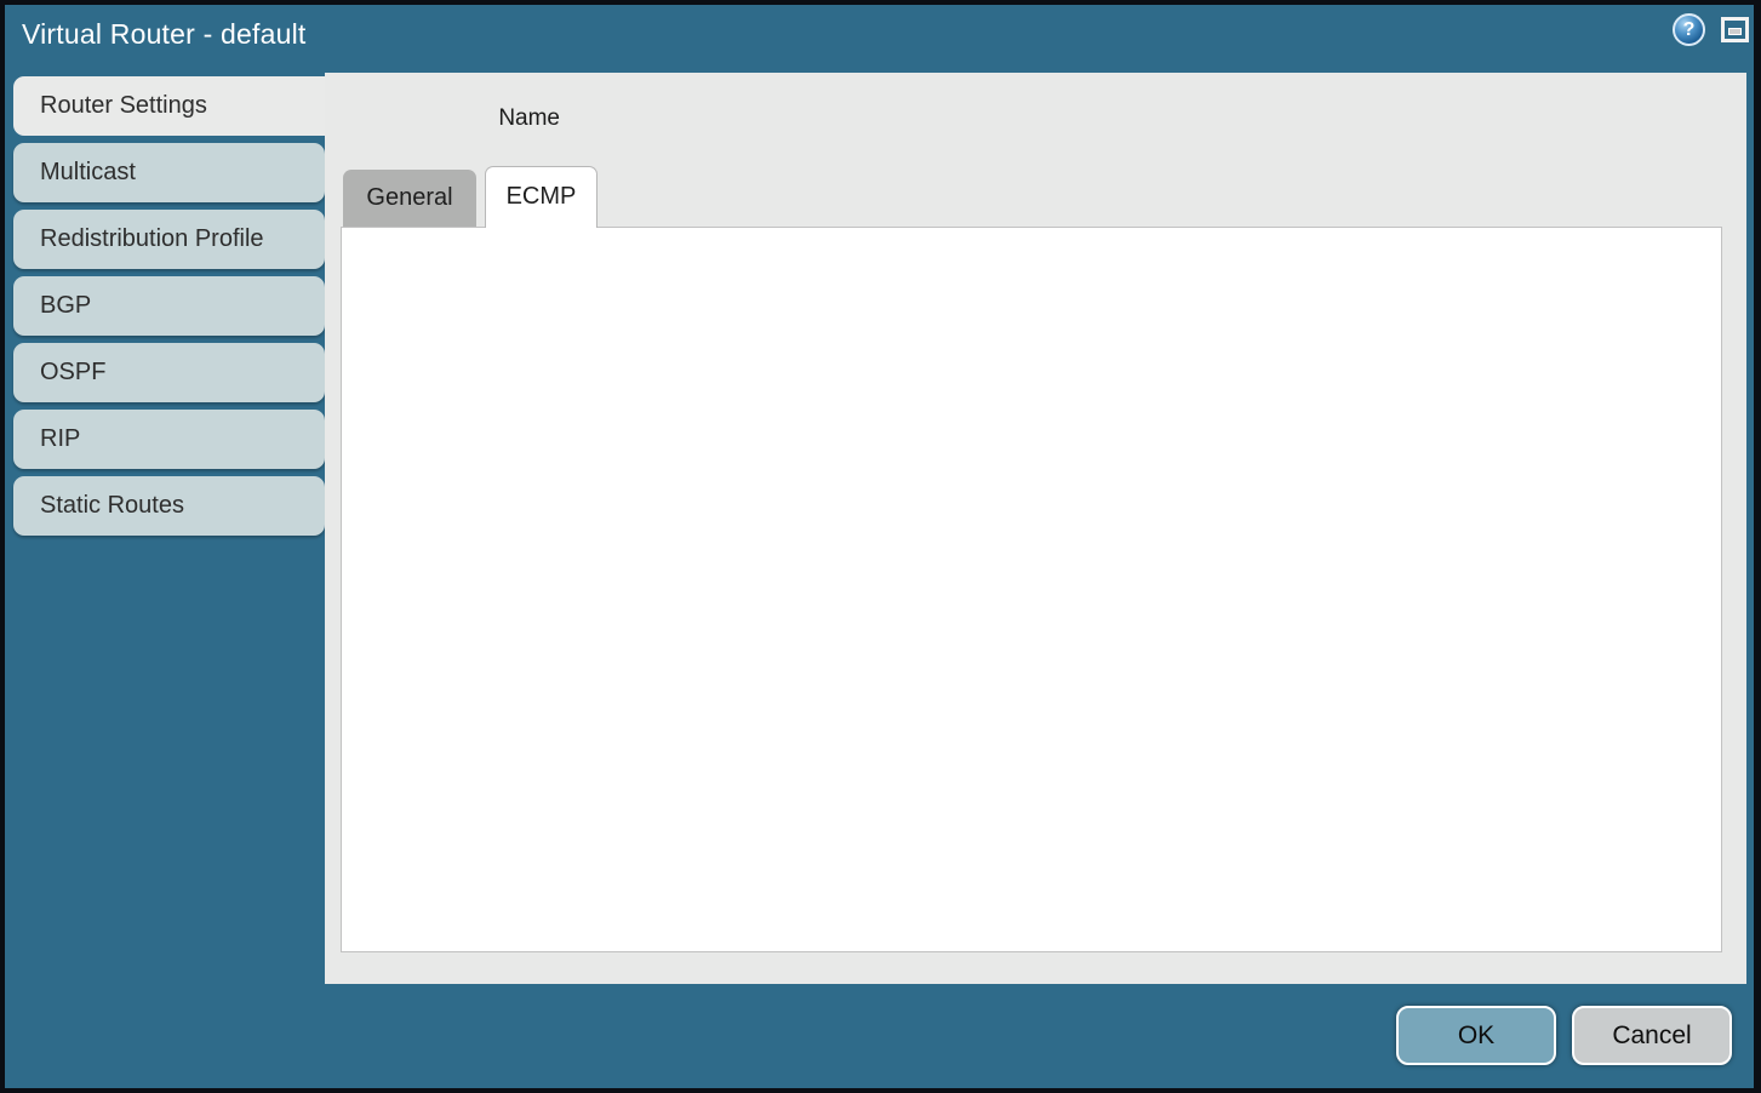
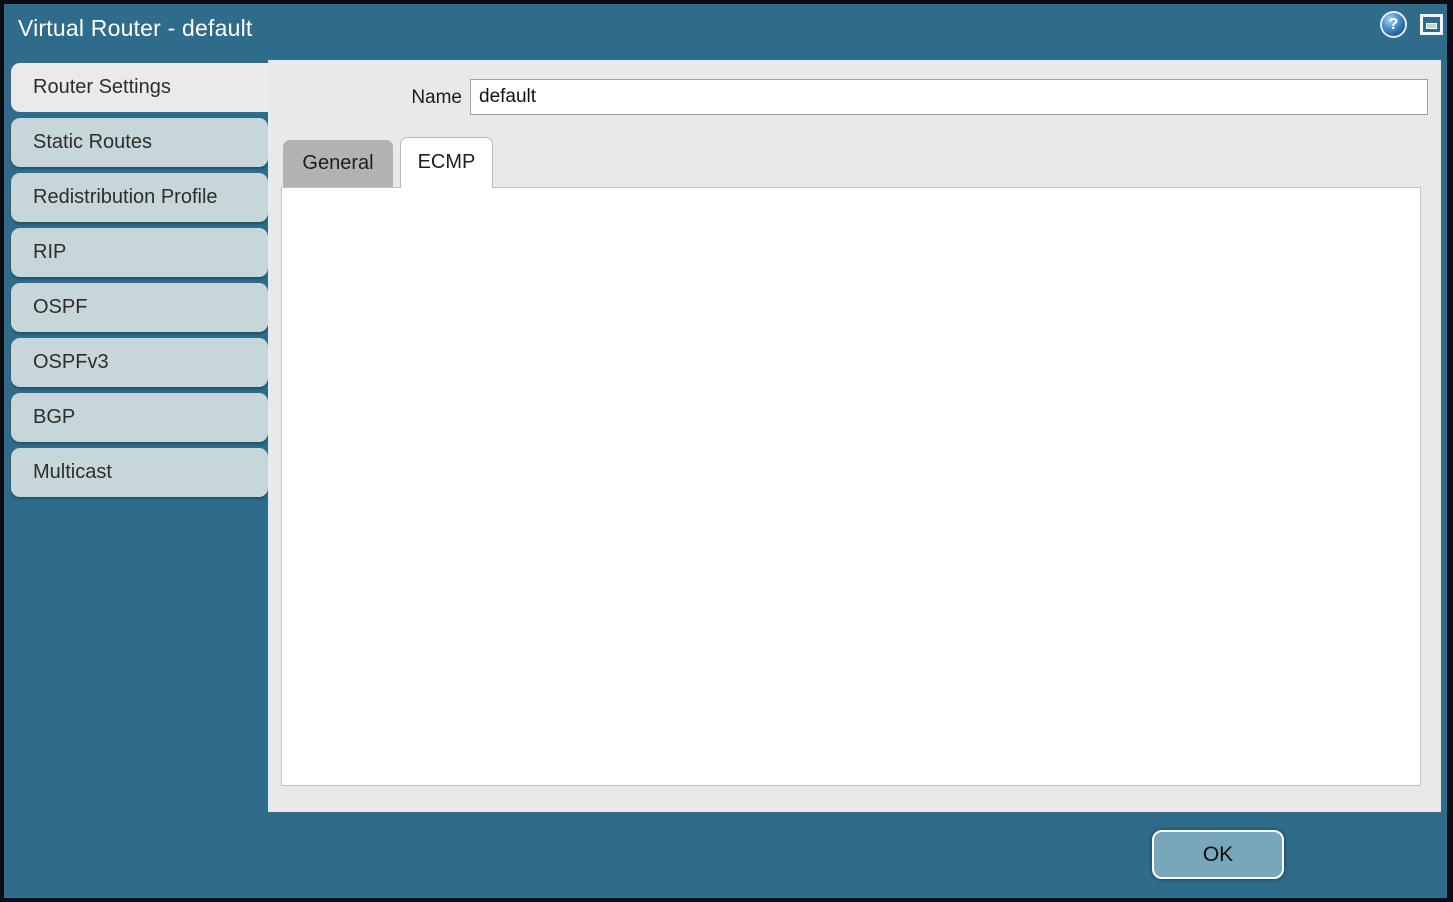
  Virtual Router - default
  ?
  Router Settings
- Multicast
+ Static Routes
  Redistribution Profile
- BGP
+ RIP
  OSPF
+ OSPFv3
- RIP
+ BGP
- Static Routes
+ Multicast
  Name
+ default
  General
  ECMP
  OK
- Cancel
